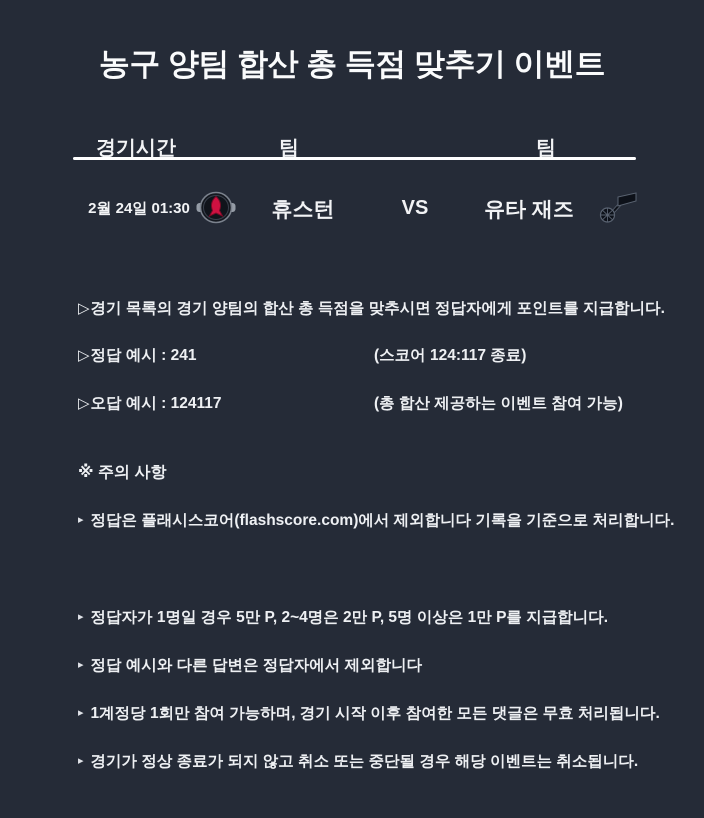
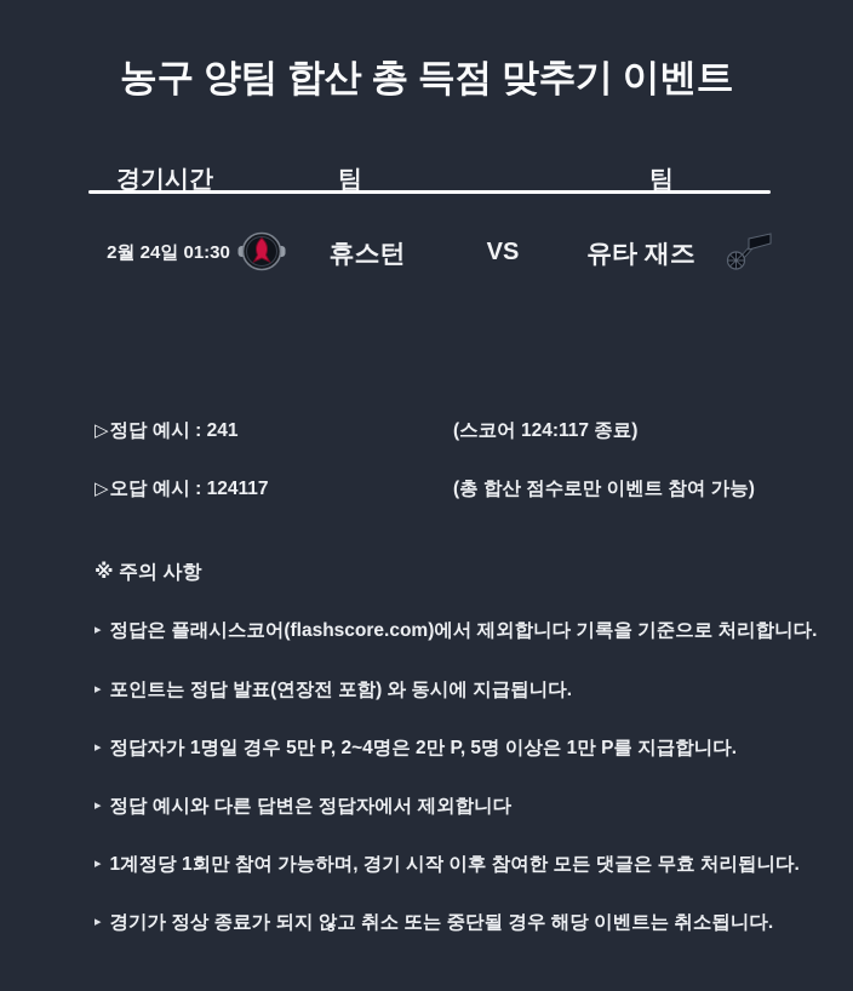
  농구 양팀 합산 총 득점 맞추기 이벤트
  경기시간
  팀
  팀
  2월 24일 01:30
  휴스턴
  VS
  유타 재즈
- ▷경기 목록의 경기 양팀의 합산 총 득점을 맞추시면 정답자에게 포인트를 지급합니다.
  ▷정답 예시 : 241
  (스코어 124:117 종료)
  ▷오답 예시 : 124117
- (총 합산 제공하는 이벤트 참여 가능)
+ (총 합산 점수로만 이벤트 참여 가능)
  ※ 주의 사항
  ▸ 정답은 플래시스코어(flashscore.com)에서 제외합니다 기록을 기준으로 처리합니다.
+ ▸ 포인트는 정답 발표(연장전 포함) 와 동시에 지급됩니다.
  ▸ 정답자가 1명일 경우 5만 P, 2~4명은 2만 P, 5명 이상은 1만 P를 지급합니다.
  ▸ 정답 예시와 다른 답변은 정답자에서 제외합니다
  ▸ 1계정당 1회만 참여 가능하며, 경기 시작 이후 참여한 모든 댓글은 무효 처리됩니다.
  ▸ 경기가 정상 종료가 되지 않고 취소 또는 중단될 경우 해당 이벤트는 취소됩니다.
